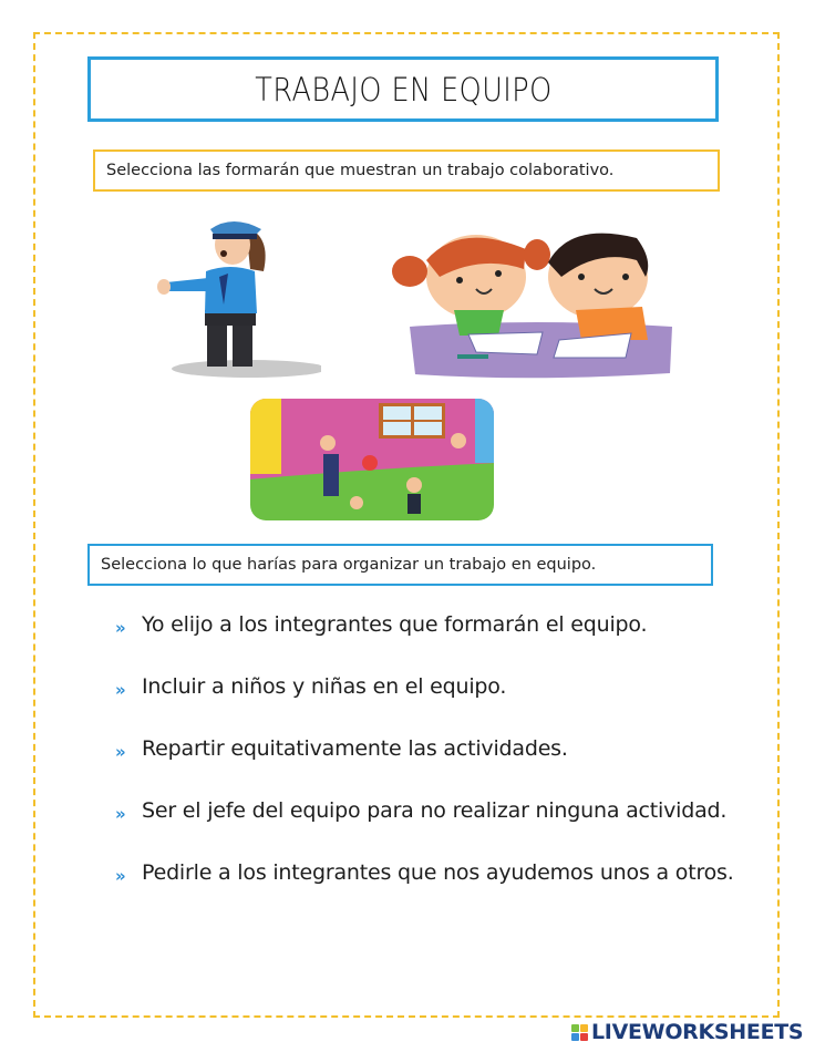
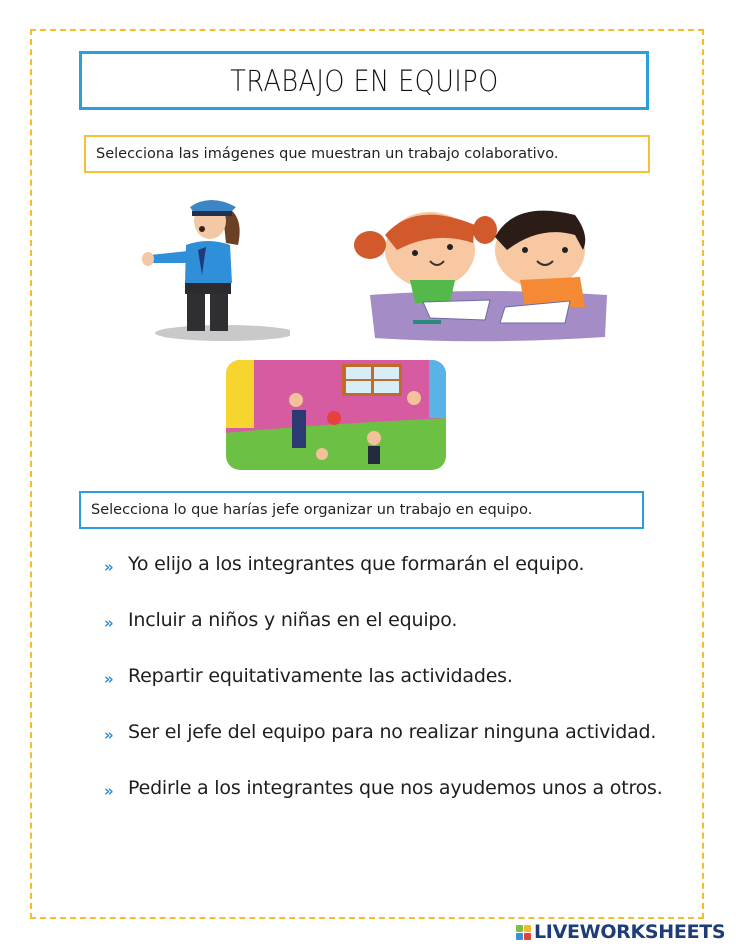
  TRABAJO EN EQUIPO
- Selecciona las formarán que muestran un trabajo colaborativo.
+ Selecciona las imágenes que muestran un trabajo colaborativo.
- Selecciona lo que harías para organizar un trabajo en equipo.
+ Selecciona lo que harías jefe organizar un trabajo en equipo.
  »
  Yo elijo a los integrantes que formarán el equipo.
  »
  Incluir a niños y niñas en el equipo.
  »
  Repartir equitativamente las actividades.
  »
  Ser el jefe del equipo para no realizar ninguna actividad.
  »
  Pedirle a los integrantes que nos ayudemos unos a otros.
  LIVEWORKSHEETS
